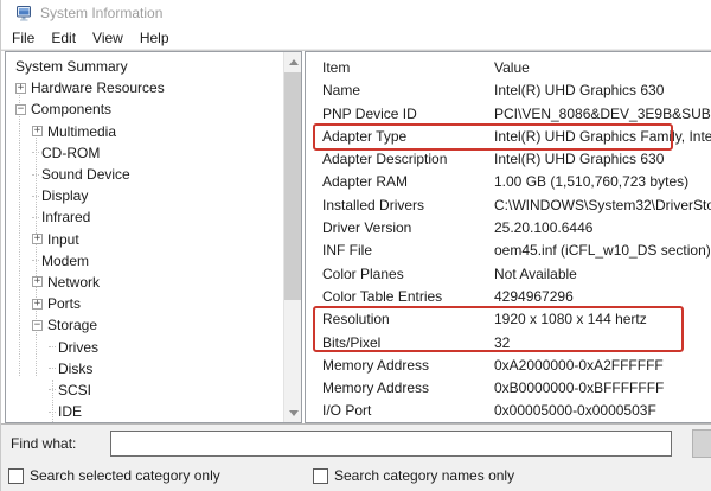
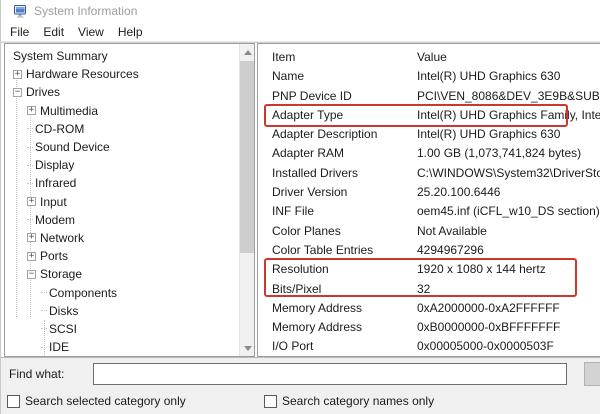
  System Information
  File
  Edit
  View
  Help
  System Summary
  +
  Hardware Resources
  −
- Components
+ Drives
  +
  Multimedia
  CD-ROM
  Sound Device
  Display
  Infrared
  +
  Input
  Modem
  +
  Network
  +
  Ports
  −
  Storage
- Drives
+ Components
  Disks
  SCSI
  IDE
  Item
  Value
  Name
  Intel(R) UHD Graphics 630
  PNP Device ID
  PCI\VEN_8086&DEV_3E9B&SUB
  Adapter Type
  Intel(R) UHD Graphics Family, Inte
  Adapter Description
  Intel(R) UHD Graphics 630
  Adapter RAM
- 1.00 GB (1,510,760,723 bytes)
+ 1.00 GB (1,073,741,824 bytes)
  Installed Drivers
  C:\WINDOWS\System32\DriverSt
  Driver Version
  25.20.100.6446
  INF File
  oem45.inf (iCFL_w10_DS section)
  Color Planes
  Not Available
  Color Table Entries
  4294967296
  Resolution
  1920 x 1080 x 144 hertz
  Bits/Pixel
  32
  Memory Address
  0xA2000000-0xA2FFFFFF
  Memory Address
  0xB0000000-0xBFFFFFFF
  I/O Port
  0x00005000-0x0000503F
  Find what:
  Search selected category only
  Search category names only
